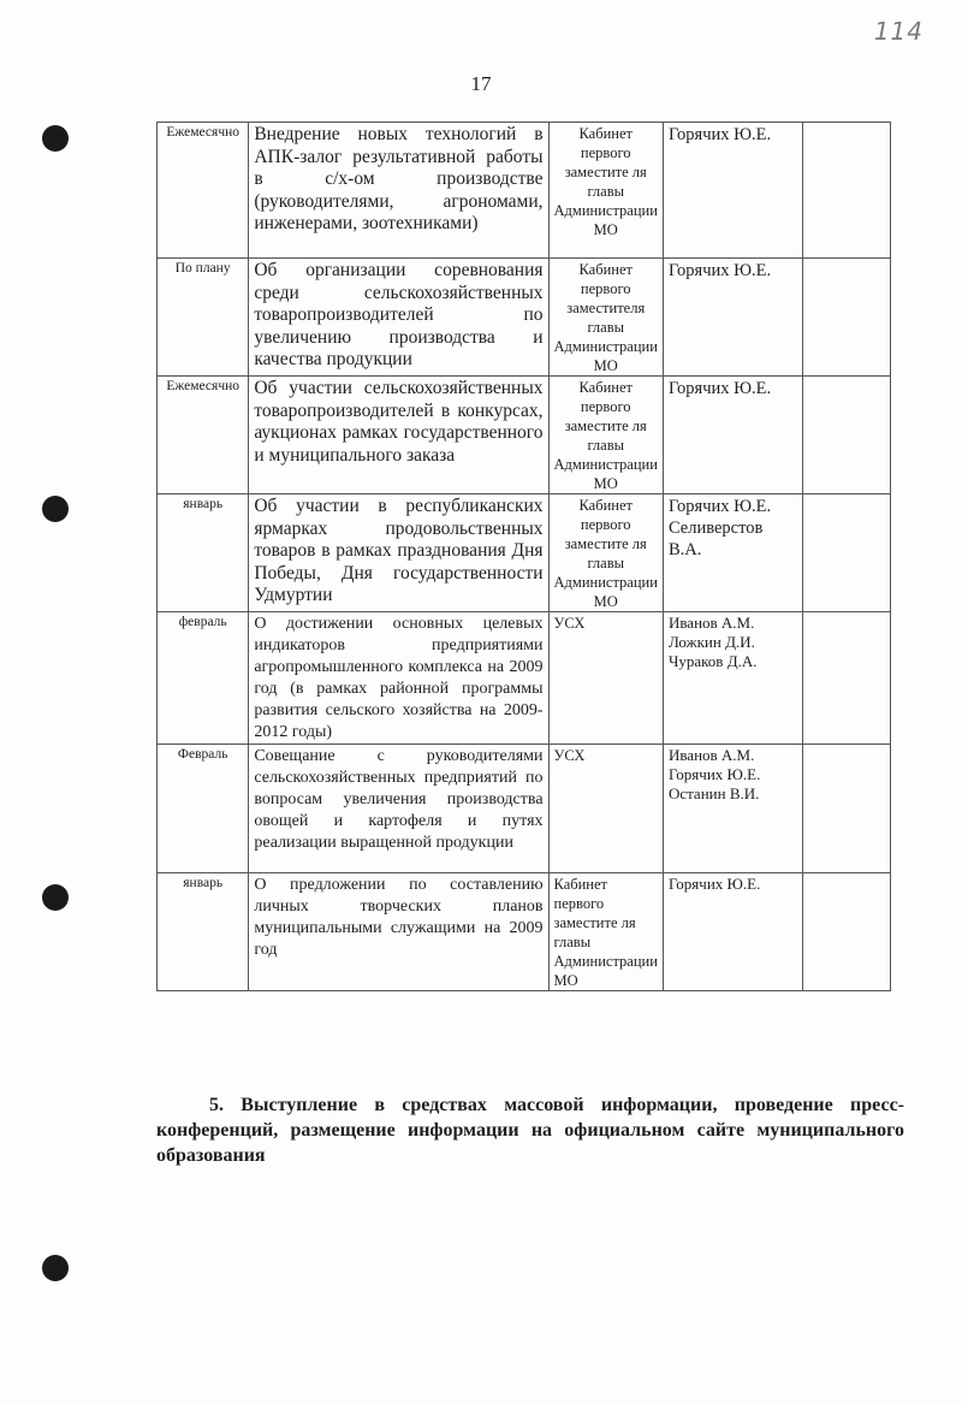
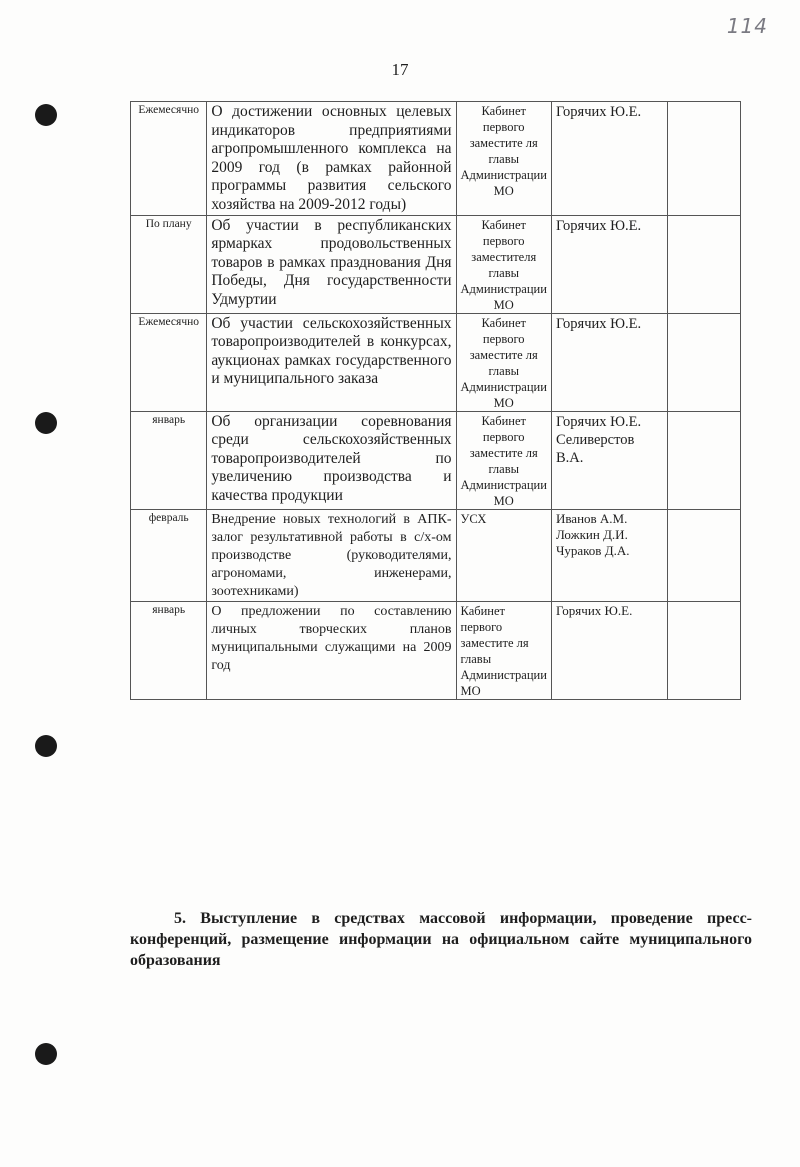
  114
  17
- Ежемесячно	Внедрение новых технологий в АПК-залог результативной работы в с/х-ом производстве (руководителями, агрономами, инженерами, зоотехниками)	Кабинет первого заместите ля главы Администрации МО	Горячих Ю.Е.
+ Ежемесячно	О достижении основных целевых индикаторов предприятиями агропромышленного комплекса на 2009 год (в рамках районной программы развития сельского хозяйства на 2009-2012 годы)	Кабинет первого заместите ля главы Администрации МО	Горячих Ю.Е.
- По плану	Об организации соревнования среди сельскохозяйственных товаропроизводителей по увеличению производства и качества продукции	Кабинет первого заместителя главы Администрации МО	Горячих Ю.Е.
+ По плану	Об участии в республиканских ярмарках продовольственных товаров в рамках празднования Дня Победы, Дня государственности Удмуртии	Кабинет первого заместителя главы Администрации МО	Горячих Ю.Е.
  Ежемесячно	Об участии сельскохозяйственных товаропроизводителей в конкурсах, аукционах рамках государственного и муниципального заказа	Кабинет первого заместите ля главы Администрации МО	Горячих Ю.Е.
- январь	Об участии в республиканских ярмарках продовольственных товаров в рамках празднования Дня Победы, Дня государственности Удмуртии	Кабинет первого заместите ля главы Администрации МО	Горячих Ю.Е. Селиверстов В.А.
+ январь	Об организации соревнования среди сельскохозяйственных товаропроизводителей по увеличению производства и качества продукции	Кабинет первого заместите ля главы Администрации МО	Горячих Ю.Е. Селиверстов В.А.
- февраль	О достижении основных целевых индикаторов предприятиями агропромышленного комплекса на 2009 год (в рамках районной программы развития сельского хозяйства на 2009-2012 годы)	УСХ	Иванов А.М. Ложкин Д.И. Чураков Д.А.
+ февраль	Внедрение новых технологий в АПК-залог результативной работы в с/х-ом производстве (руководителями, агрономами, инженерами, зоотехниками)	УСХ	Иванов А.М. Ложкин Д.И. Чураков Д.А.
- Февраль	Совещание с руководителями сельскохозяйственных предприятий по вопросам увеличения производства овощей и картофеля и путях реализации выращенной продукции	УСХ	Иванов А.М. Горячих Ю.Е. Останин В.И.
  январь	О предложении по составлению личных творческих планов муниципальными служащими на 2009 год	Кабинет первого заместите ля главы Администрации МО	Горячих Ю.Е.
  5. Выступление в средствах массовой информации, проведение пресс-конференций, размещение информации на официальном сайте муниципального образования
